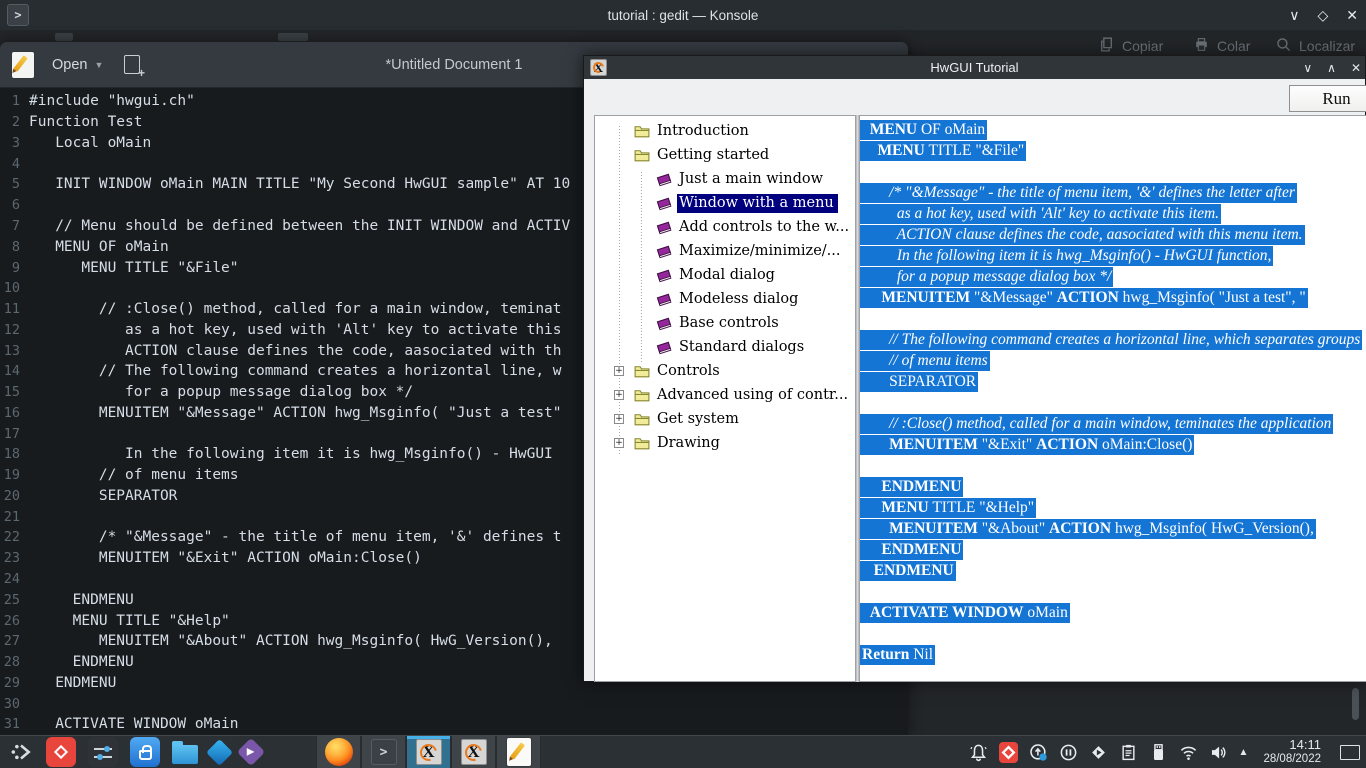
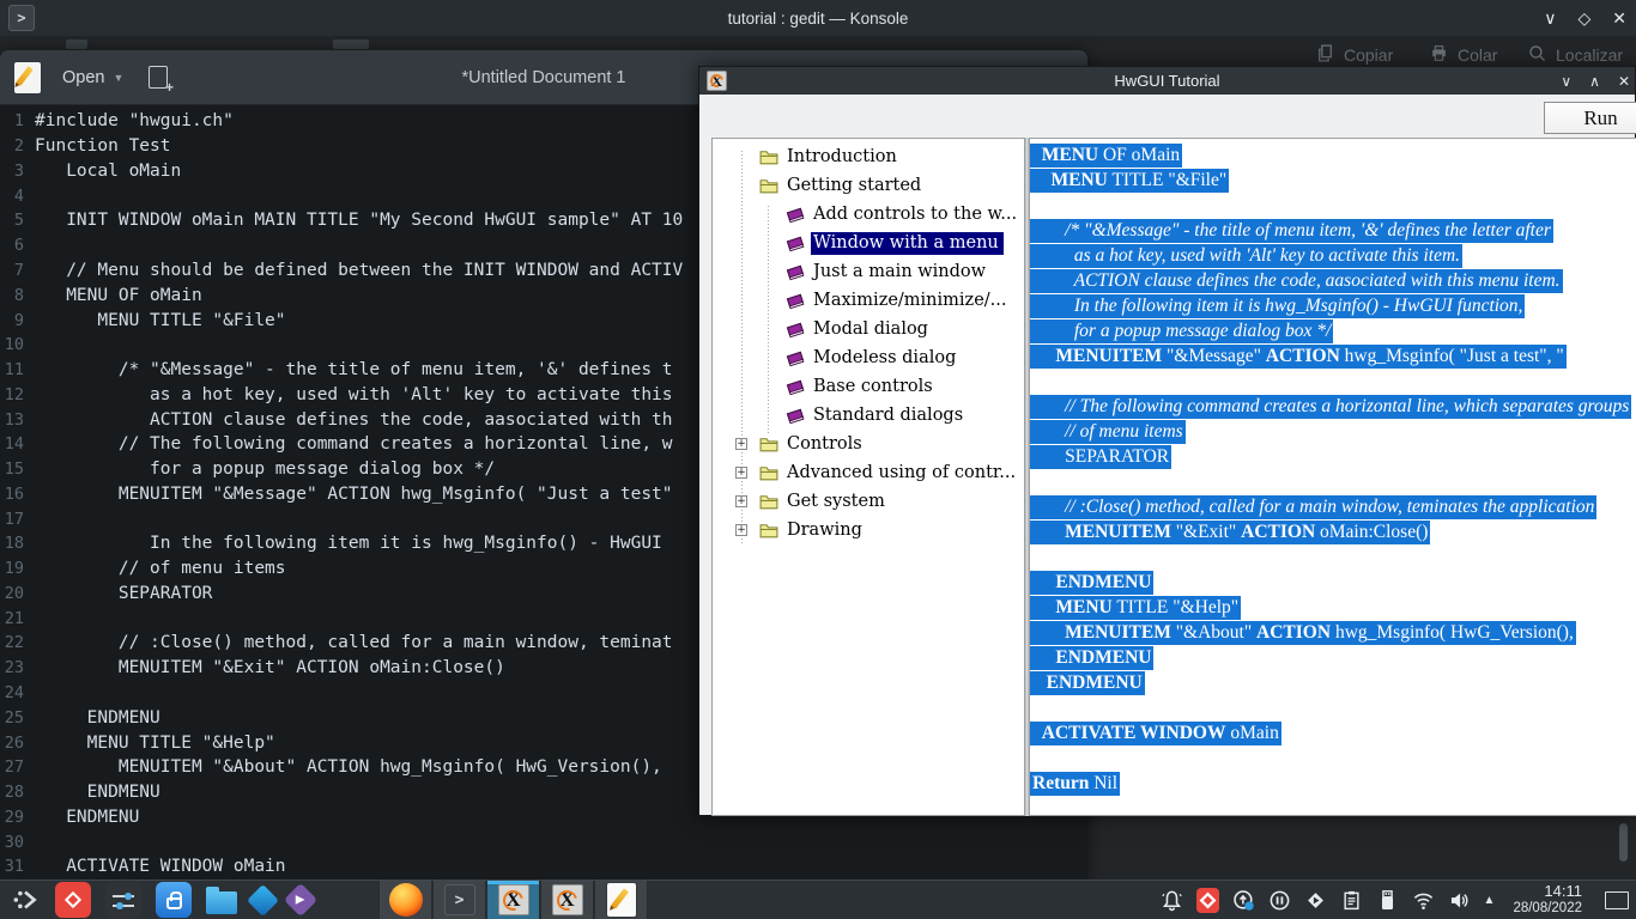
  >
  tutorial : gedit — Konsole
  ∨
  ◇
  ✕
  Copiar
  Colar
  Localizar
  Open
  ▼
  *Untitled Document 1
  1
  #include "hwgui.ch"
  2
  Function Test
  3
  Local oMain
  4
  5
  INIT WINDOW oMain MAIN TITLE "My Second HwGUI sample" AT 10
  6
  7
  // Menu should be defined between the INIT WINDOW and ACTIV
  8
  MENU OF oMain
  9
  MENU TITLE "&File"
  10
  11
- // :Close() method, called for a main window, teminat
+ /* "&Message" - the title of menu item, '&' defines t
  12
  as a hot key, used with 'Alt' key to activate this
  13
  ACTION clause defines the code, aasociated with th
  14
  // The following command creates a horizontal line, w
  15
  for a popup message dialog box */
  16
  MENUITEM "&Message" ACTION hwg_Msginfo( "Just a test"
  17
  18
  In the following item it is hwg_Msginfo() - HwGUI
  19
  // of menu items
  20
  SEPARATOR
  21
  22
- /* "&Message" - the title of menu item, '&' defines t
+ // :Close() method, called for a main window, teminat
  23
  MENUITEM "&Exit" ACTION oMain:Close()
  24
  25
  ENDMENU
  26
  MENU TITLE "&Help"
  27
  MENUITEM "&About" ACTION hwg_Msginfo( HwG_Version(),
  28
  ENDMENU
  29
  ENDMENU
  30
  31
  ACTIVATE WINDOW oMain
  X
  HwGUI Tutorial
  ∨
  ∧
  ✕
  Run
  Introduction
  Getting started
- Just a main window
+ Add controls to the w...
  Window with a menu
- Add controls to the w...
+ Just a main window
  Maximize/minimize/...
  Modal dialog
  Modeless dialog
  Base controls
  Standard dialogs
  +
  Controls
  +
  Advanced using of contr...
  +
  Get system
  +
  Drawing
  MENU OF oMain
  MENU TITLE "&File"
  /* "&Message" - the title of menu item, '&' defines the letter after
  as a hot key, used with 'Alt' key to activate this item.
  ACTION clause defines the code, aasociated with this menu item.
  In the following item it is hwg_Msginfo() - HwGUI function,
  for a popup message dialog box */
  MENUITEM "&Message" ACTION hwg_Msginfo( "Just a test", "
  // The following command creates a horizontal line, which separates groups
  // of menu items
  SEPARATOR
  // :Close() method, called for a main window, teminates the application
  MENUITEM "&Exit" ACTION oMain:Close()
  ENDMENU
  MENU TITLE "&Help"
  MENUITEM "&About" ACTION hwg_Msginfo( HwG_Version(),
  ENDMENU
  ENDMENU
  ACTIVATE WINDOW oMain
  Return Nil
  >
  X
  X
  ▲
  14:11
  28/08/2022
